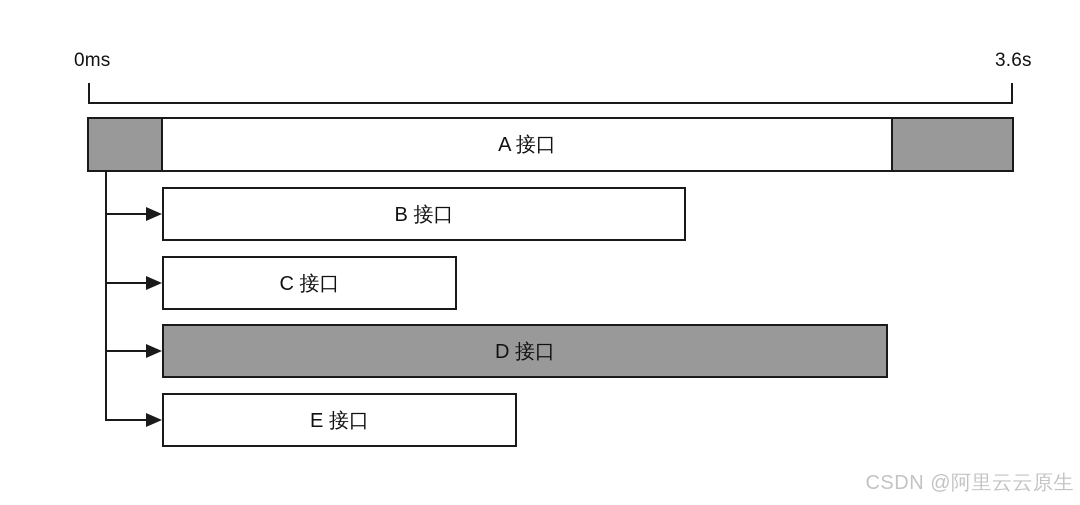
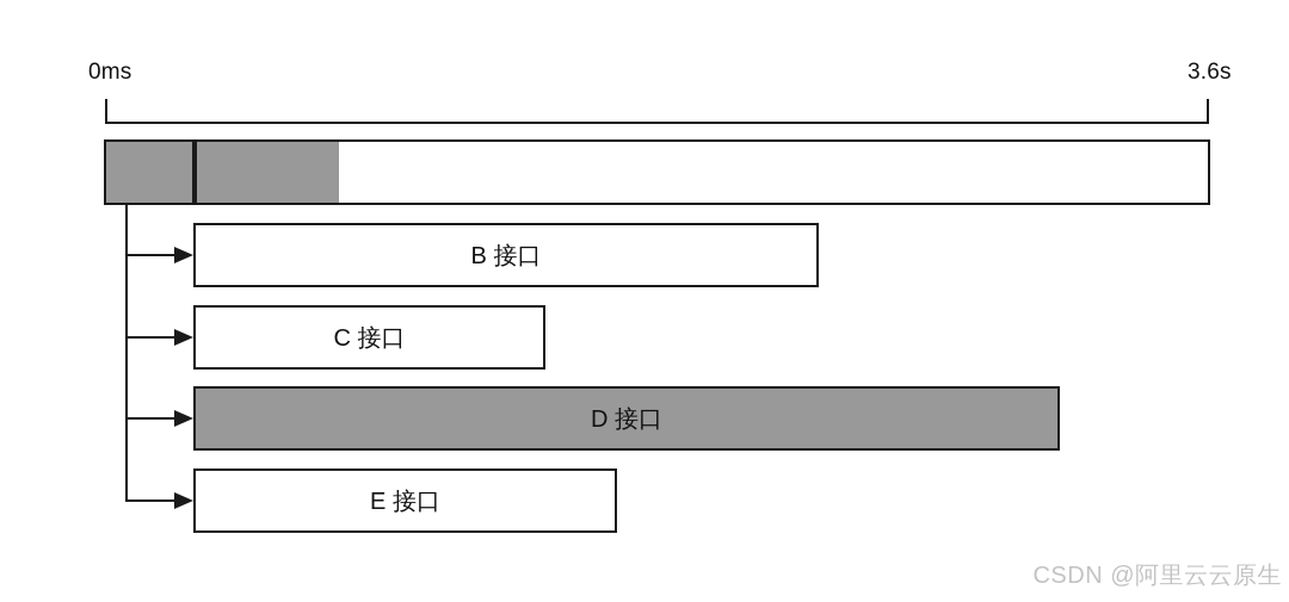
  0ms
  3.6s
- A 接口
  B 接口
  C 接口
  D 接口
  E 接口
  CSDN @阿里云云原生
